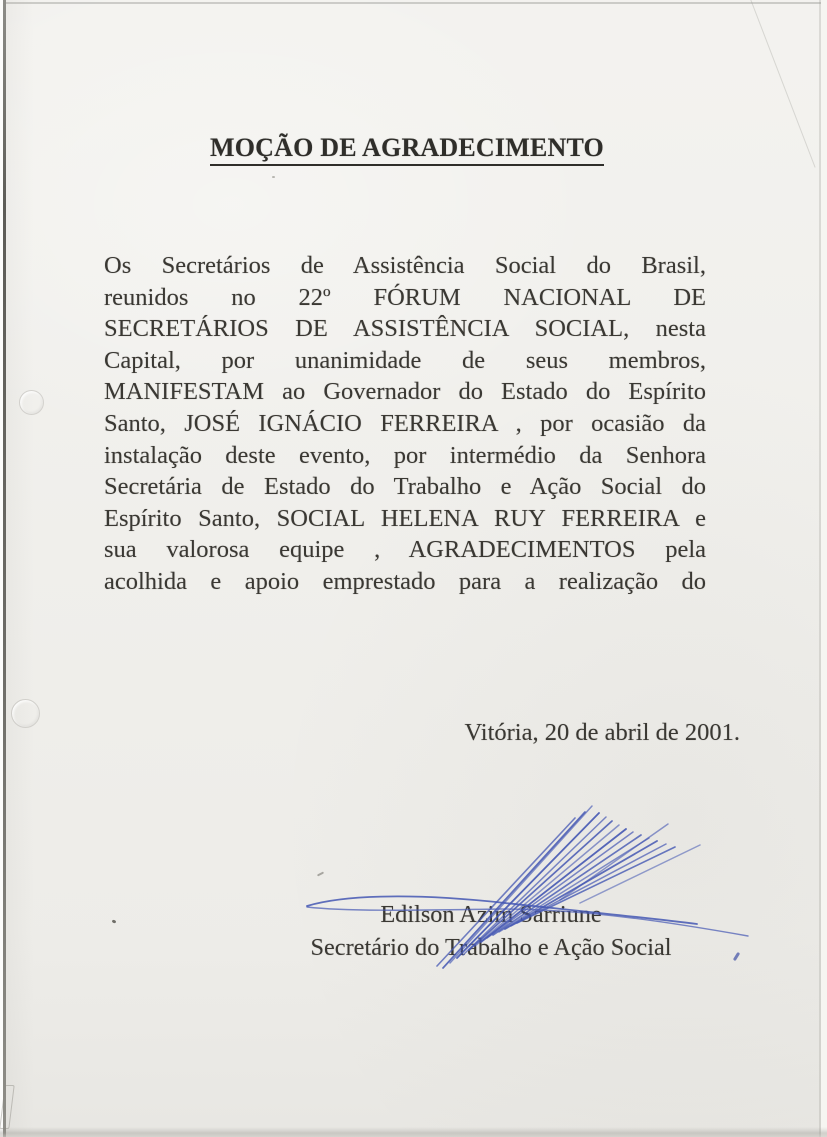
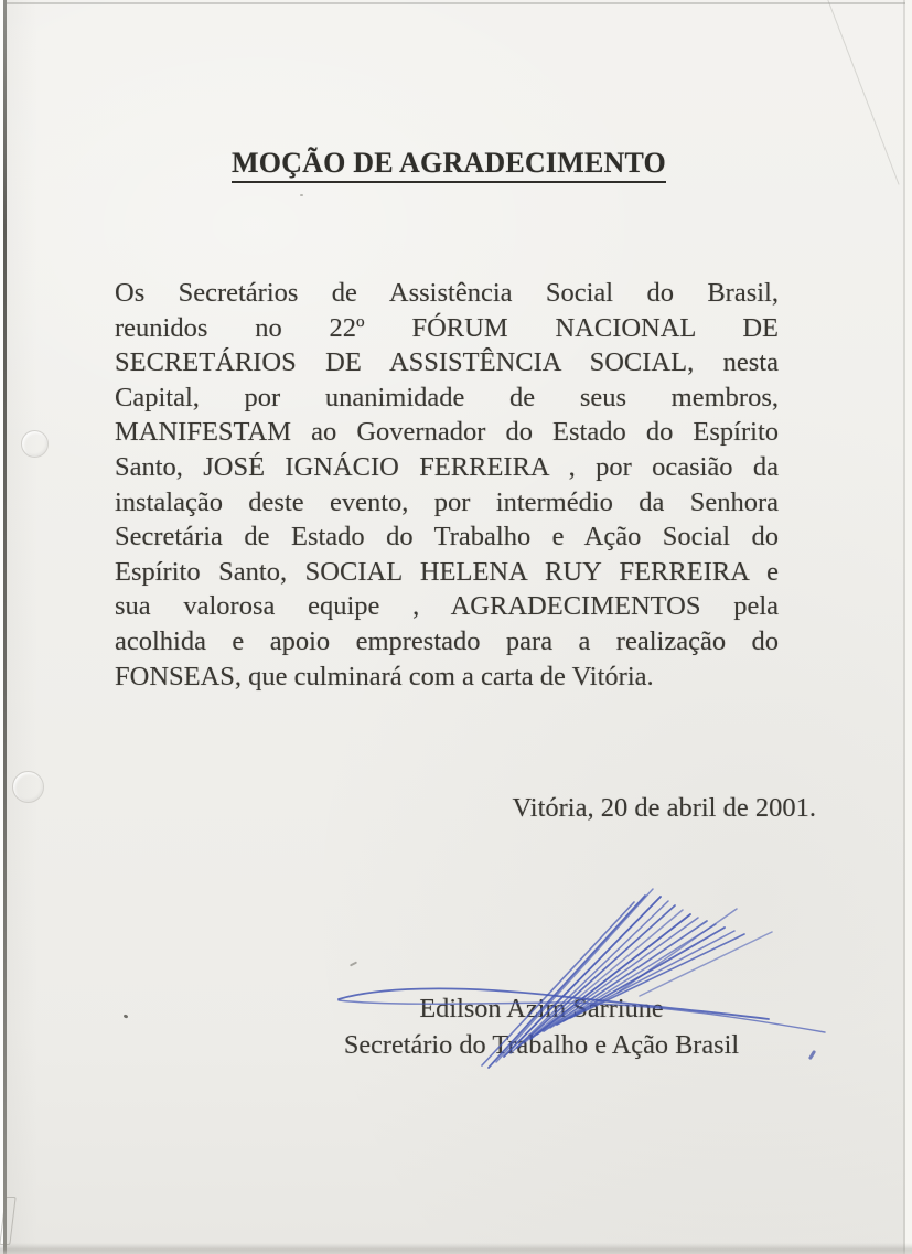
  MOÇÃO DE AGRADECIMENTO
  Os Secretários de Assistência Social do Brasil,
  reunidos no 22º FÓRUM NACIONAL DE
  SECRETÁRIOS DE ASSISTÊNCIA SOCIAL, nesta
  Capital, por unanimidade de seus membros,
  MANIFESTAM ao Governador do Estado do Espírito
  Santo, JOSÉ IGNÁCIO FERREIRA , por ocasião da
  instalação deste evento, por intermédio da Senhora
  Secretária de Estado do Trabalho e Ação Social do
  Espírito Santo, SOCIAL HELENA RUY FERREIRA e
  sua valorosa equipe , AGRADECIMENTOS pela
  acolhida e apoio emprestado para a realização do
+ FONSEAS, que culminará com a carta de Vitória.
  Vitória, 20 de abril de 2001.
  Edilson Azim Sarriune
- Secretário do Trabalho e Ação Social
+ Secretário do Trabalho e Ação Brasil
